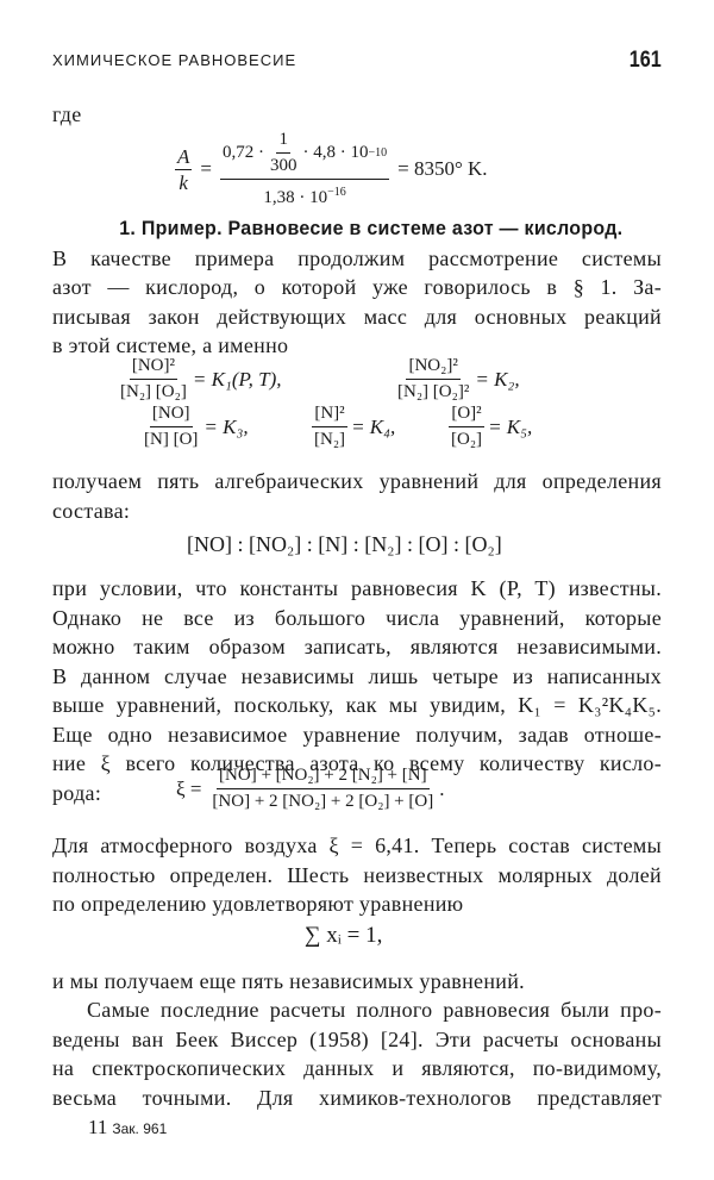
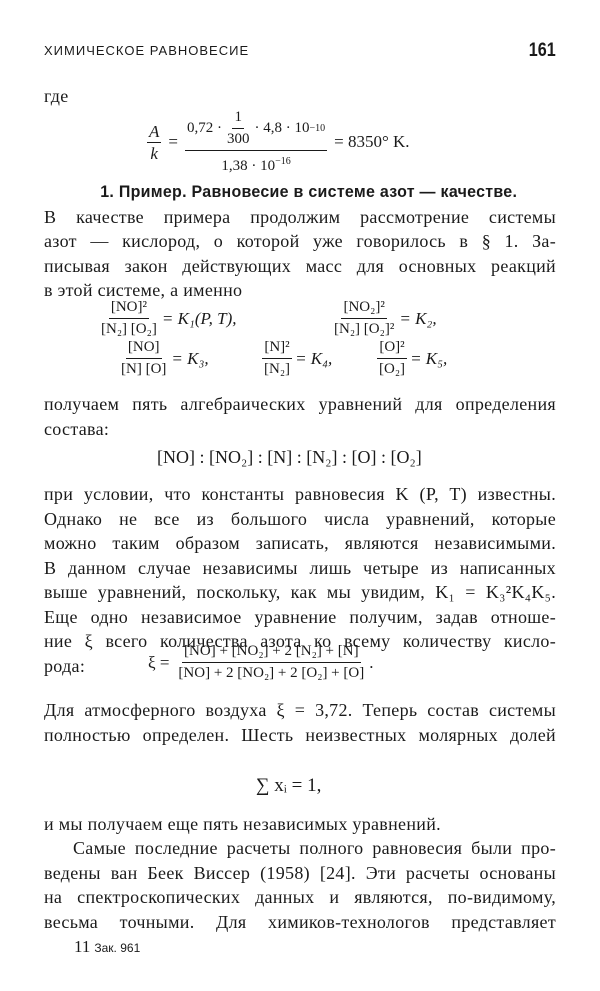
  ХИМИЧЕСКОЕ РАВНОВЕСИЕ
  161
  где
  A
  k
  =
  0,72 ·
  1
  300
  · 4,8 · 10
  −10
  1,38 · 10−16
  = 8350° K.
- 1. Пример. Равновесие в системе азот — кислород.
+ 1. Пример. Равновесие в системе азот — качестве.
  В качестве примера продолжим рассмотрение системы
  азот — кислород, о которой уже говорилось в § 1. За-
  писывая закон действующих масс для основных реакций
  в этой системе, а именно
  [NO]²
  [N₂] [O₂]
  = K₁(P, T),
  [NO₂]²
  [N₂] [O₂]²
  = K₂,
  [NO]
  [N] [O]
  = K₃,
  [N]²
  [N₂]
  = K₄,
  [O]²
  [O₂]
  = K₅,
  получаем пять алгебраических уравнений для определения
  состава:
  [NO] : [NO₂] : [N] : [N₂] : [O] : [O₂]
  при условии, что константы равновесия K (P, T) известны.
  Однако не все из большого числа уравнений, которые
  можно таким образом записать, являются независимыми.
  В данном случае независимы лишь четыре из написанных
  выше уравнений, поскольку, как мы увидим, K₁ = K₃²K₄K₅.
  Еще одно независимое уравнение получим, задав отноше-
  ние ξ всего количества азота ко всему количеству кисло-
  рода:
  ξ =
  [NO] + [NO₂] + 2 [N₂] + [N]
  [NO] + 2 [NO₂] + 2 [O₂] + [O]
  .
- Для атмосферного воздуха ξ = 6,41. Теперь состав системы
+ Для атмосферного воздуха ξ = 3,72. Теперь состав системы
  полностью определен. Шесть неизвестных молярных долей
- по определению удовлетворяют уравнению
  ∑ xᵢ = 1,
  и мы получаем еще пять независимых уравнений.
  Самые последние расчеты полного равновесия были про-
  ведены ван Беек Виссер (1958) [24]. Эти расчеты основаны
  на спектроскопических данных и являются, по-видимому,
  весьма точными. Для химиков-технологов представляет
  11 Зак. 961
